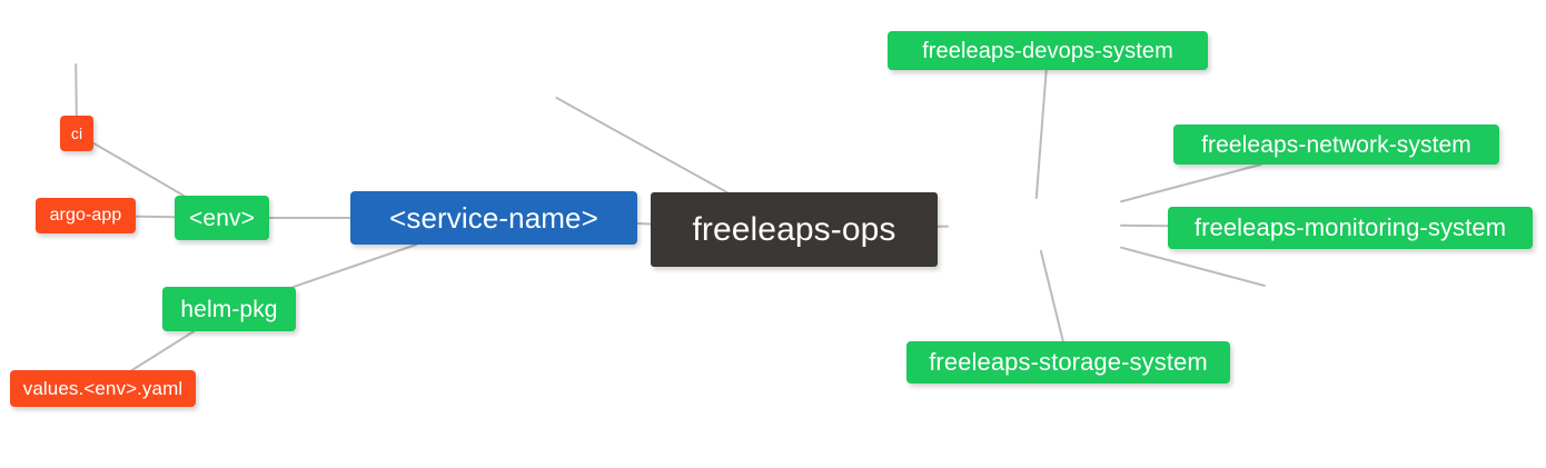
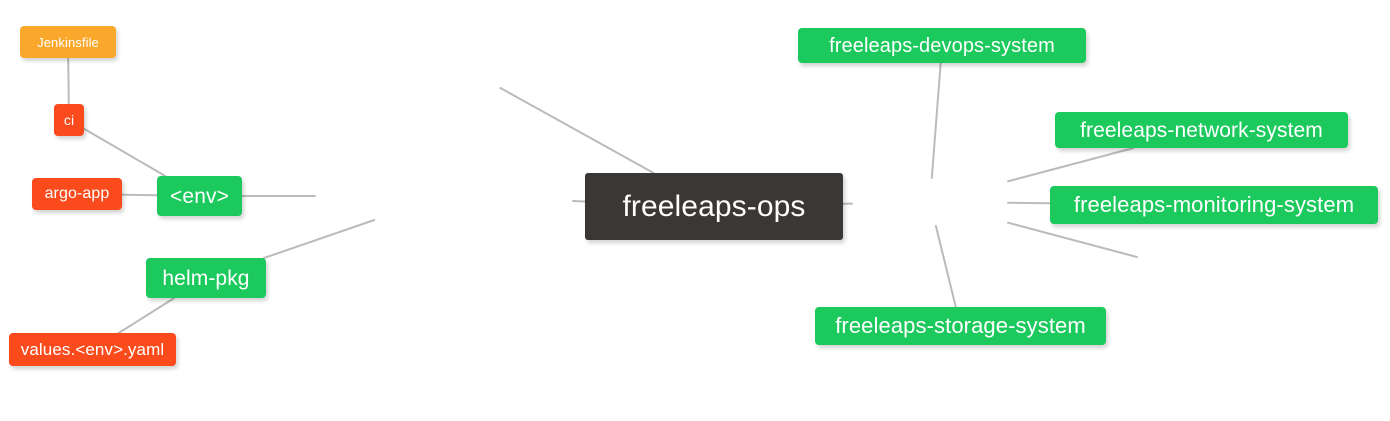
+ Jenkinsfile
  ci
  argo-app
  <env>
  helm-pkg
  values.<env>.yaml
- <service-name>
  freeleaps-ops
  freeleaps-devops-system
  freeleaps-network-system
  freeleaps-monitoring-system
  freeleaps-storage-system
